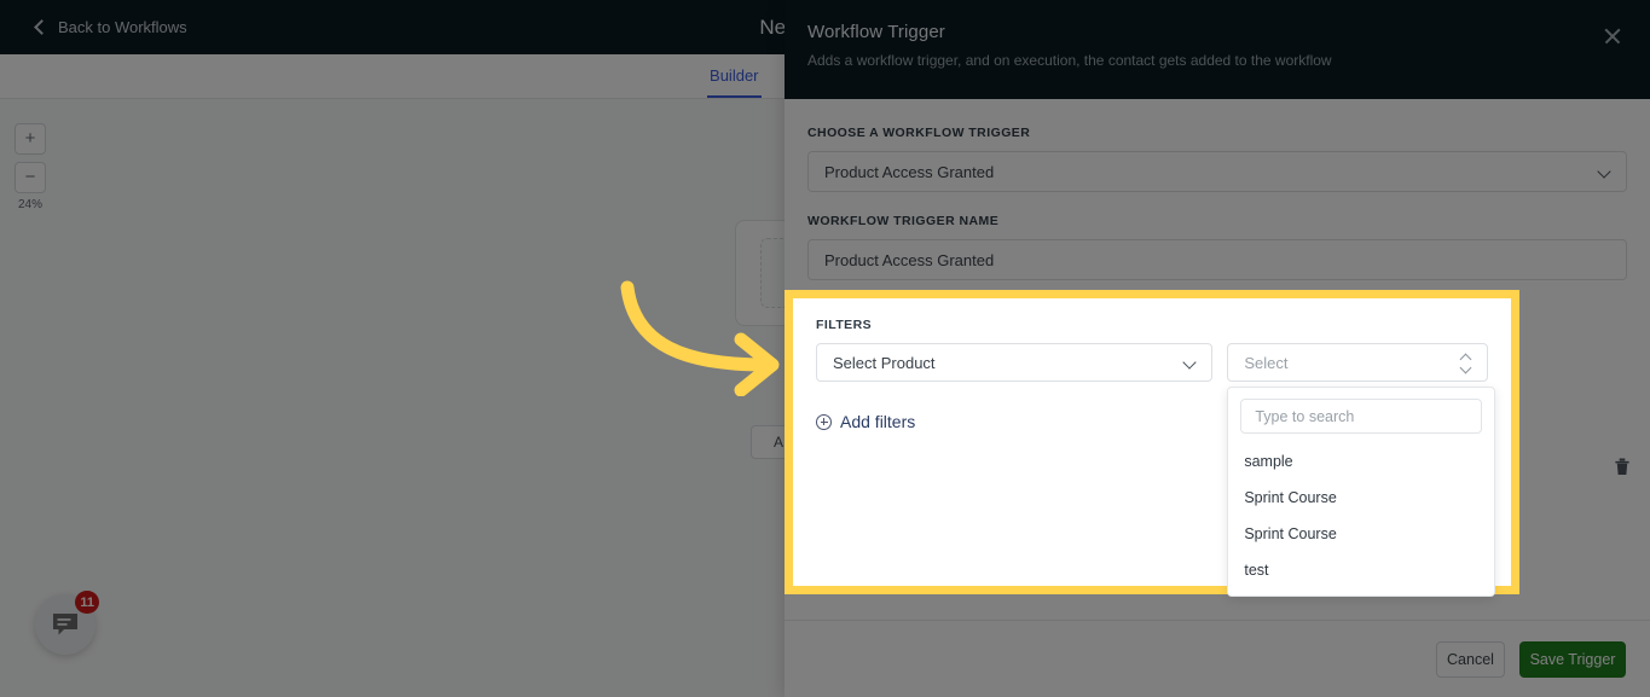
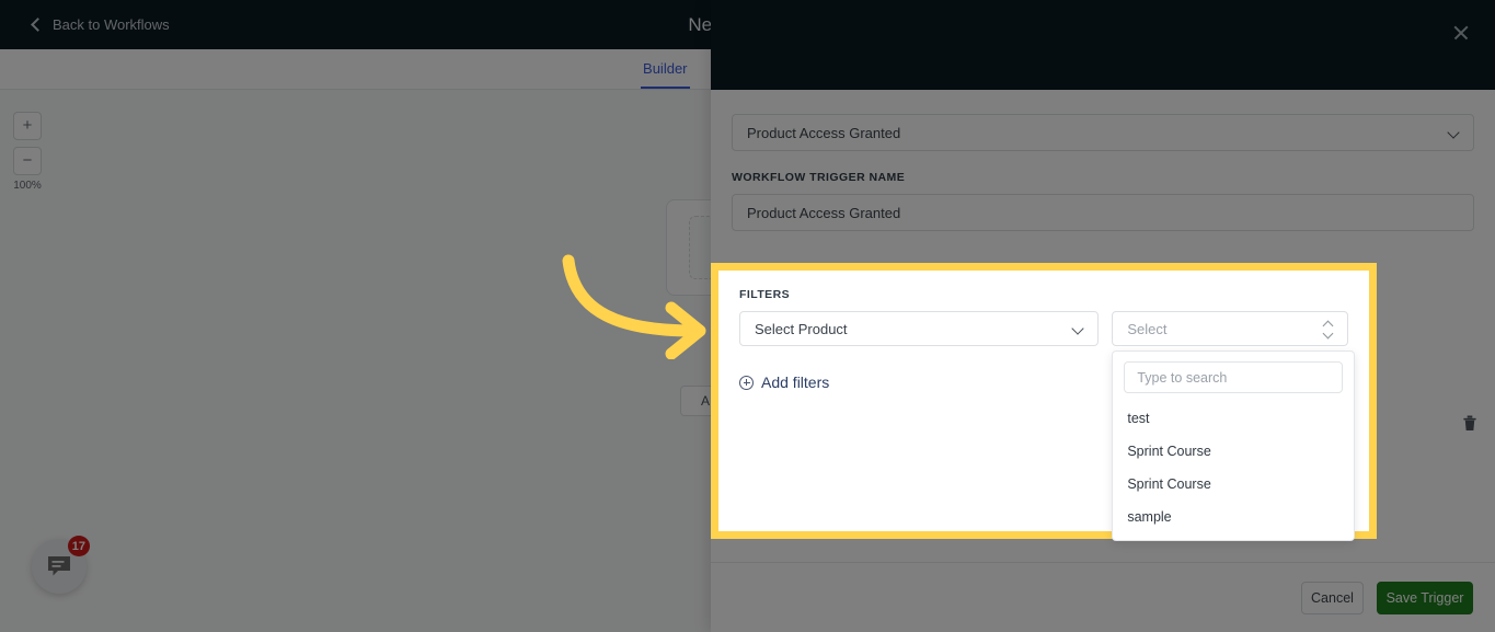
  Back to Workflows
  Builder
  +
  −
- 24%
+ 100%
  A
- 11
+ 17
- Workflow Trigger
- Adds a workflow trigger, and on execution, the contact gets added to the workflow
- CHOOSE A WORKFLOW TRIGGER
  Product Access Granted
  WORKFLOW TRIGGER NAME
  Product Access Granted
  Cancel
  Save Trigger
  FILTERS
  Select Product
  Select
  Type to search
- sample
+ test
  Sprint Course
  Sprint Course
- test
+ sample
  Add filters
